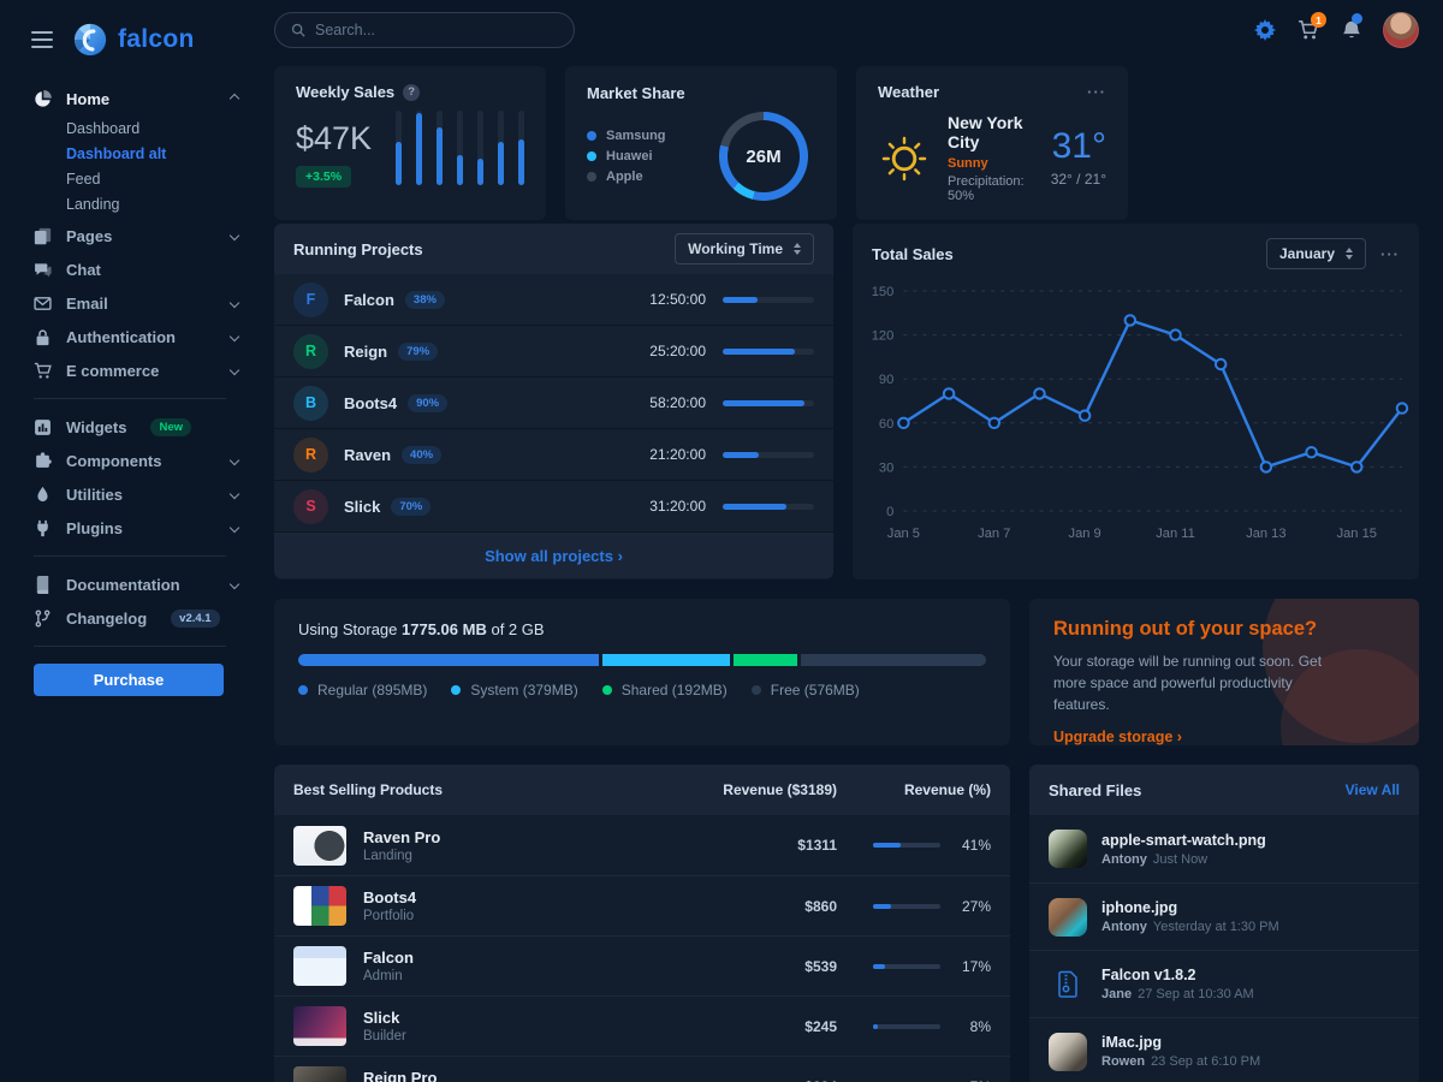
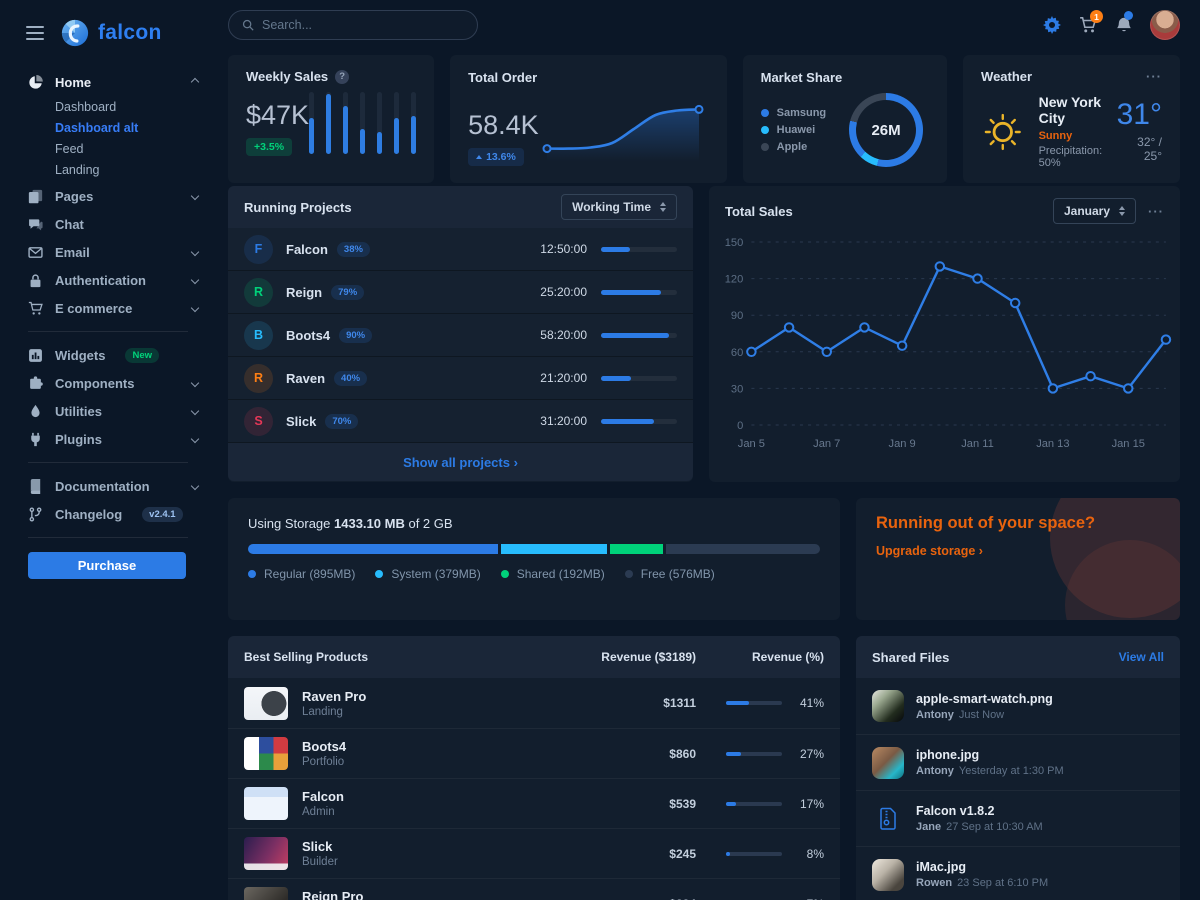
  falcon
  Home
  Dashboard
  Dashboard alt
  Feed
  Landing
  Pages
  Chat
  Email
  Authentication
  E commerce
  Widgets
  New
  Components
  Utilities
  Plugins
  Documentation
  Changelog
  v2.4.1
  Purchase
  Search...
  1
  Weekly Sales
  ?
  $47K
  +3.5%
+ Total Order
+ 58.4K
+ 13.6%
  Market Share
  Samsung
  Huawei
  Apple
  26M
  Weather
  ···
  New York City
  Sunny
  Precipitation: 50%
  31°
- 32° / 21°
+ 32° / 25°
  Running Projects
  Working Time
  F
  Falcon
  38%
  12:50:00
  R
  Reign
  79%
  25:20:00
  B
  Boots4
  90%
  58:20:00
  R
  Raven
  40%
  21:20:00
  S
  Slick
  70%
  31:20:00
  Show all projects ›
  Total Sales
  January
  ···
  0
  30
  60
  90
  120
  150
  Jan 5
  Jan 7
  Jan 9
  Jan 11
  Jan 13
  Jan 15
- Using Storage 1775.06 MB of 2 GB
+ Using Storage 1433.10 MB of 2 GB
  Regular (895MB)
  System (379MB)
  Shared (192MB)
  Free (576MB)
  Running out of your space?
- Your storage will be running out soon. Get more space and powerful productivity features.
  Upgrade storage ›
  Best Selling Products
  Revenue ($3189)
  Revenue (%)
  Raven Pro
  Landing
  $1311
  41%
  Boots4
  Portfolio
  $860
  27%
  Falcon
  Admin
  $539
  17%
  Slick
  Builder
  $245
  8%
  Reign Pro
  Shared Files
  View All
  apple-smart-watch.png
  Antony Just Now
  iphone.jpg
  Antony Yesterday at 1:30 PM
  Falcon v1.8.2
  Jane 27 Sep at 10:30 AM
  iMac.jpg
  Rowen 23 Sep at 6:10 PM
